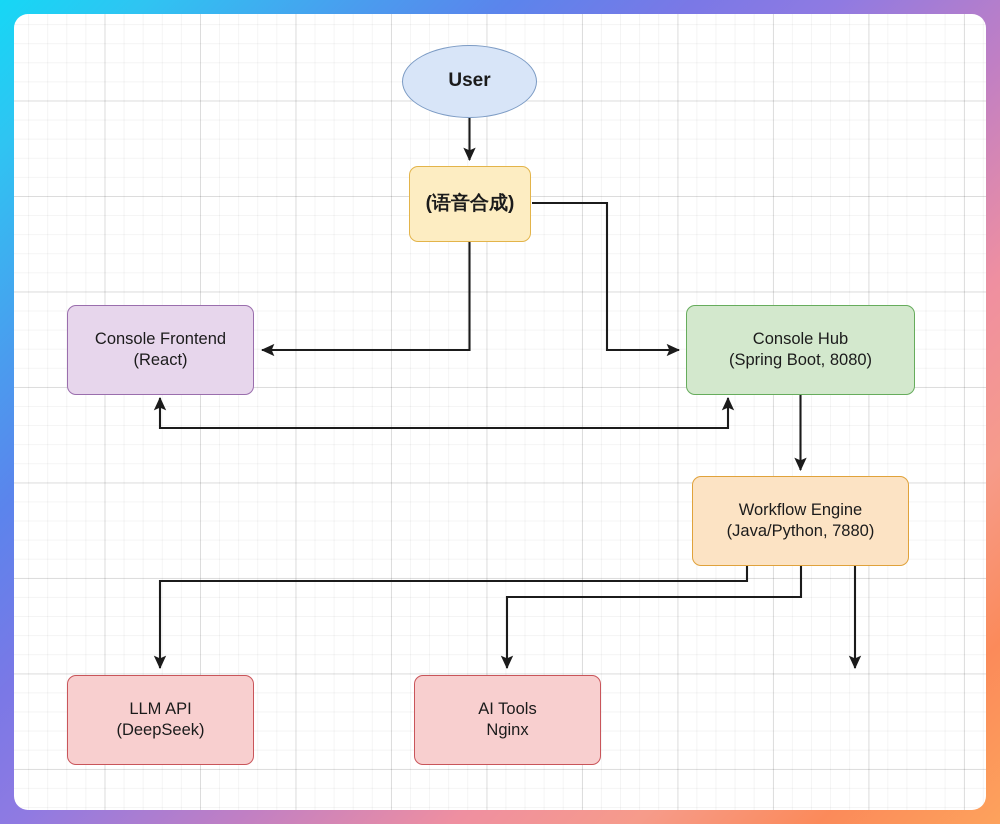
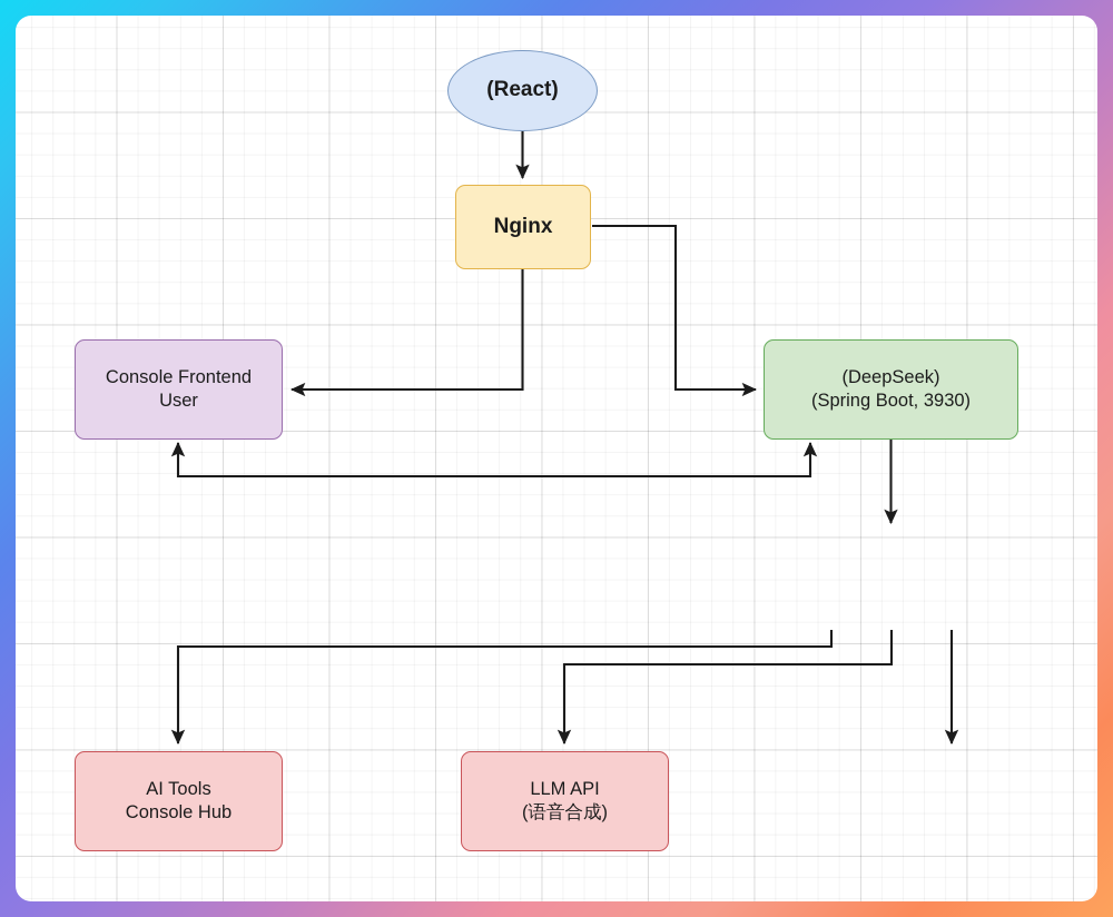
- User
+ (React)
- (语音合成)
+ Nginx
  Console Frontend
- (React)
+ User
- Console Hub
+ (DeepSeek)
- (Spring Boot, 8080)
+ (Spring Boot, 3930)
- Workflow Engine
- (Java/Python, 7880)
- LLM API
+ AI Tools
- (DeepSeek)
+ Console Hub
- AI Tools
+ LLM API
- Nginx
+ (语音合成)
